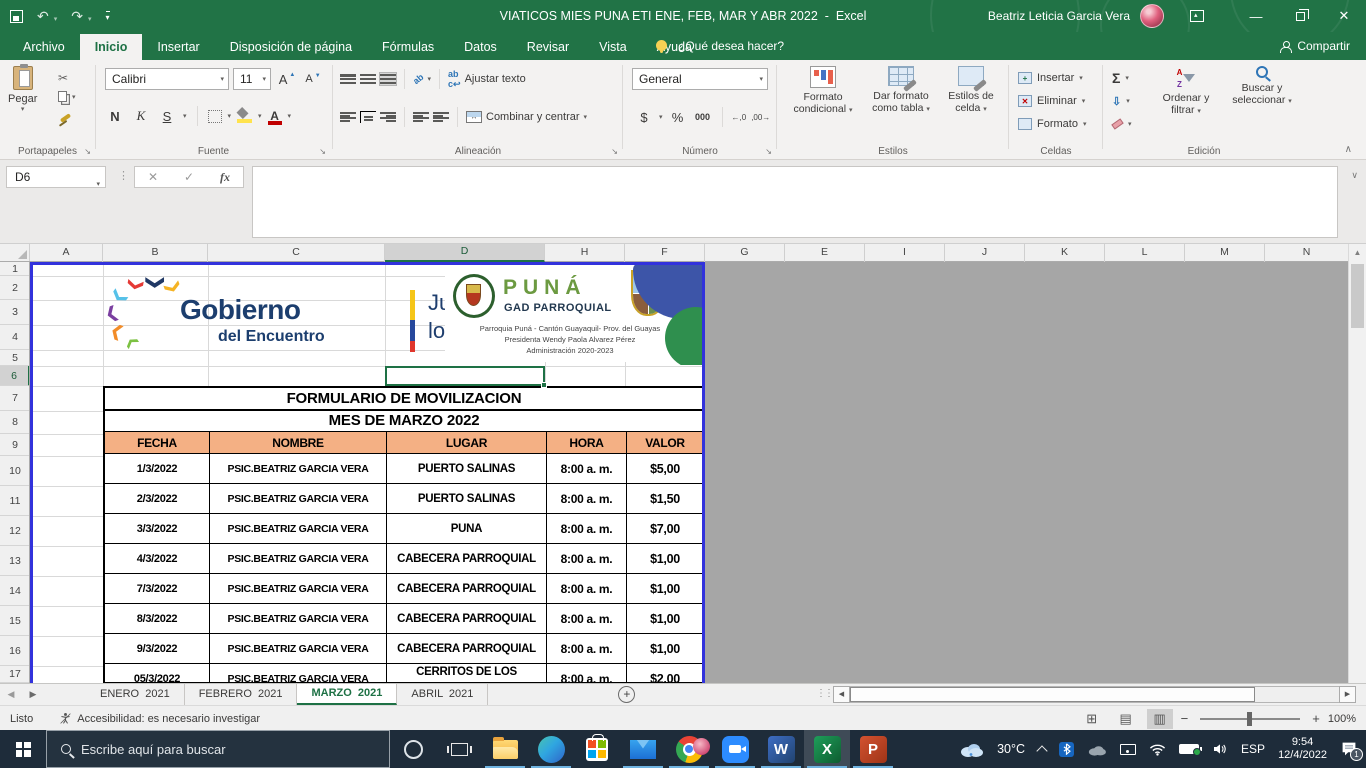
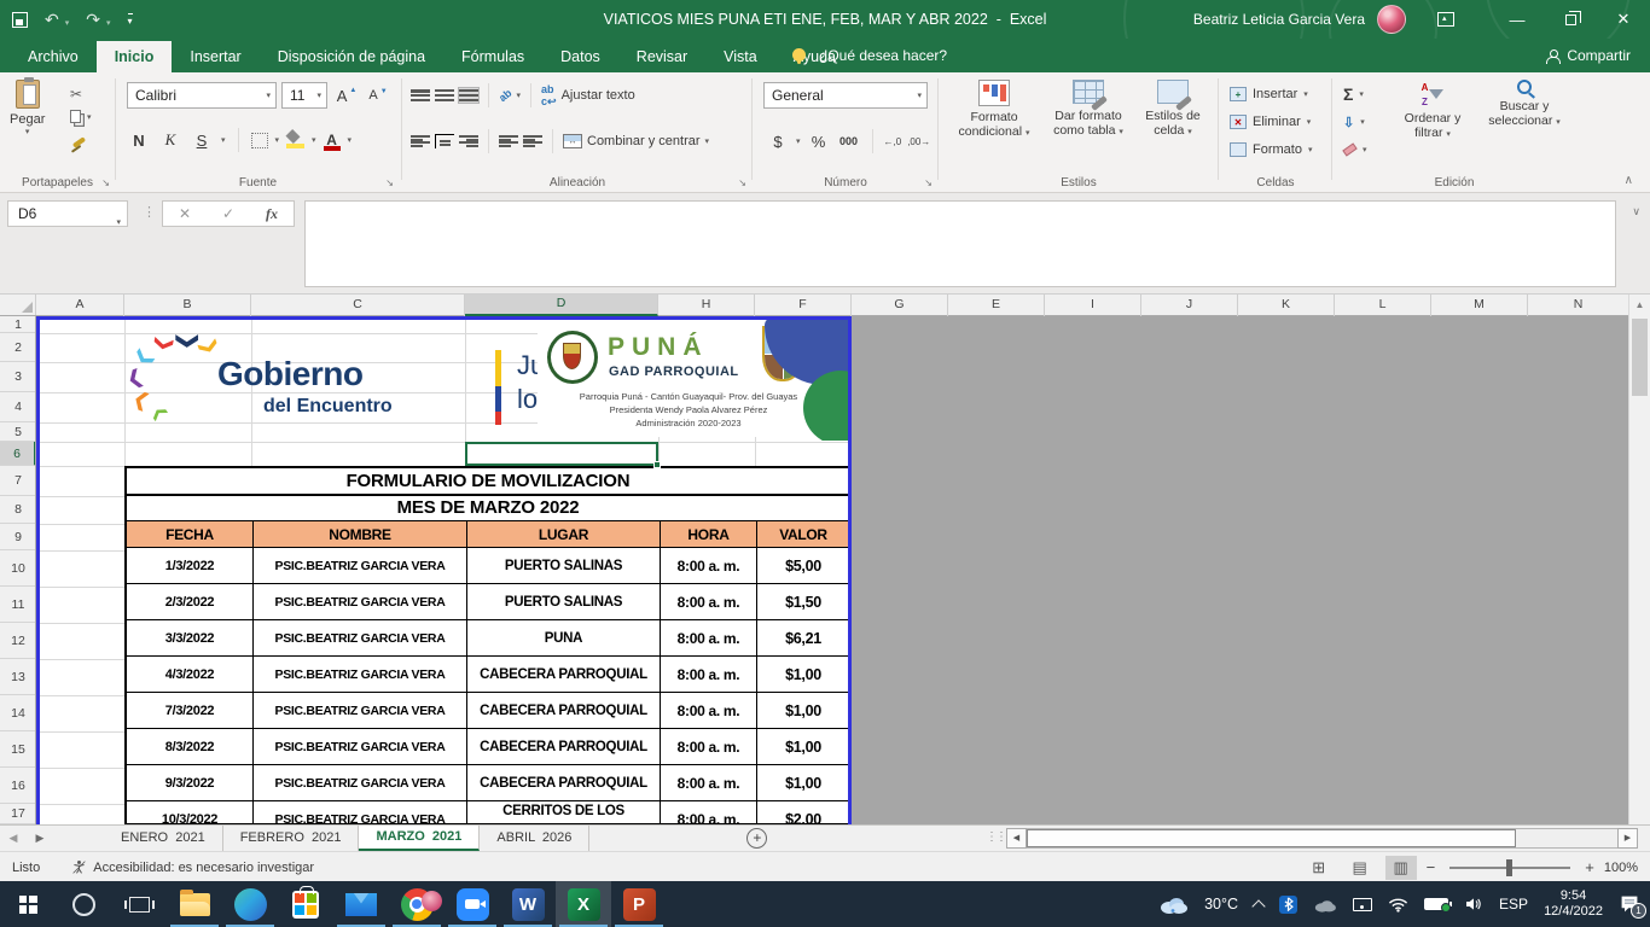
  ↶
  ↷
  ▾
  VIATICOS MIES PUNA ETI ENE, FEB, MAR Y ABR 2022 - Excel
  Beatriz Leticia Garcia Vera
  —
  ✕
  Archivo
  Inicio
  Insertar
  Disposición de página
  Fórmulas
  Datos
  Revisar
  Vista
  yuda
  ¿Qué desea hacer?
  Compartir
  Pegar
  ✂
  Portapapeles
  ↘
  Calibri
  11
  A
  A
  N
  K
  S
  A
  Fuente
  ↘
  ab
  c↩
  Ajustar texto
  Combinar y centrar
  Alineación
  ↘
  General
  $
  %
  000
  ←,0
  ,00→
  Número
  ↘
  Formato
  condicional
  Dar formato
  como tabla
  Estilos de
  celda
  Estilos
  +
  Insertar
  ✕
  Eliminar
  Formato
  Celdas
  Σ
  ⇩
  A
  Z
  Ordenar y
  filtrar
  Buscar y
  seleccionar
  Edición
  ∧
  D6
  ⋮
  ✕
  ✓
  fx
  ∨
  A
  B
  C
  D
  H
  F
  G
  E
  I
  J
  K
  L
  M
  N
  1
  2
  3
  4
  5
  6
  7
  8
  9
  10
  11
  12
  13
  14
  15
  16
  17
  Gobierno
  del Encuentro
  PUNÁ
  GAD PARROQUIAL
  Parroquia Puná - Cantón Guayaquil- Prov. del Guayas
  Presidenta Wendy Paola Alvarez Pérez
  Administración 2020-2023
  FORMULARIO DE MOVILIZACION
  MES DE MARZO 2022
  FECHA
  NOMBRE
  LUGAR
  HORA
  VALOR
  1/3/2022
  PSIC.BEATRIZ GARCIA VERA
  PUERTO SALINAS
  8:00 a. m.
  $5,00
  2/3/2022
  PSIC.BEATRIZ GARCIA VERA
  PUERTO SALINAS
  8:00 a. m.
  $1,50
  3/3/2022
  PSIC.BEATRIZ GARCIA VERA
  PUNA
  8:00 a. m.
- $7,00
+ $6,21
  4/3/2022
  PSIC.BEATRIZ GARCIA VERA
  CABECERA PARROQUIAL
  8:00 a. m.
  $1,00
  7/3/2022
  PSIC.BEATRIZ GARCIA VERA
  CABECERA PARROQUIAL
  8:00 a. m.
  $1,00
  8/3/2022
  PSIC.BEATRIZ GARCIA VERA
  CABECERA PARROQUIAL
  8:00 a. m.
  $1,00
  9/3/2022
  PSIC.BEATRIZ GARCIA VERA
  CABECERA PARROQUIAL
  8:00 a. m.
  $1,00
- 05/3/2022
+ 10/3/2022
  PSIC.BEATRIZ GARCIA VERA
  CERRITOS DE LOS
  8:00 a. m.
  $2,00
  ▲
  ◀
  ▶
  ENERO 2021
  FEBRERO 2021
  MARZO 2021
- ABRIL 2021
+ ABRIL 2026
  +
  ⋮⋮
  Listo
  Accesibilidad: es necesario investigar
  ⊞
  ▤
  ▥
  −
  +
  100%
- Escribe aquí para buscar
  W
  X
  P
  30°C
  ESP
  9:54
  12/4/2022
  1
